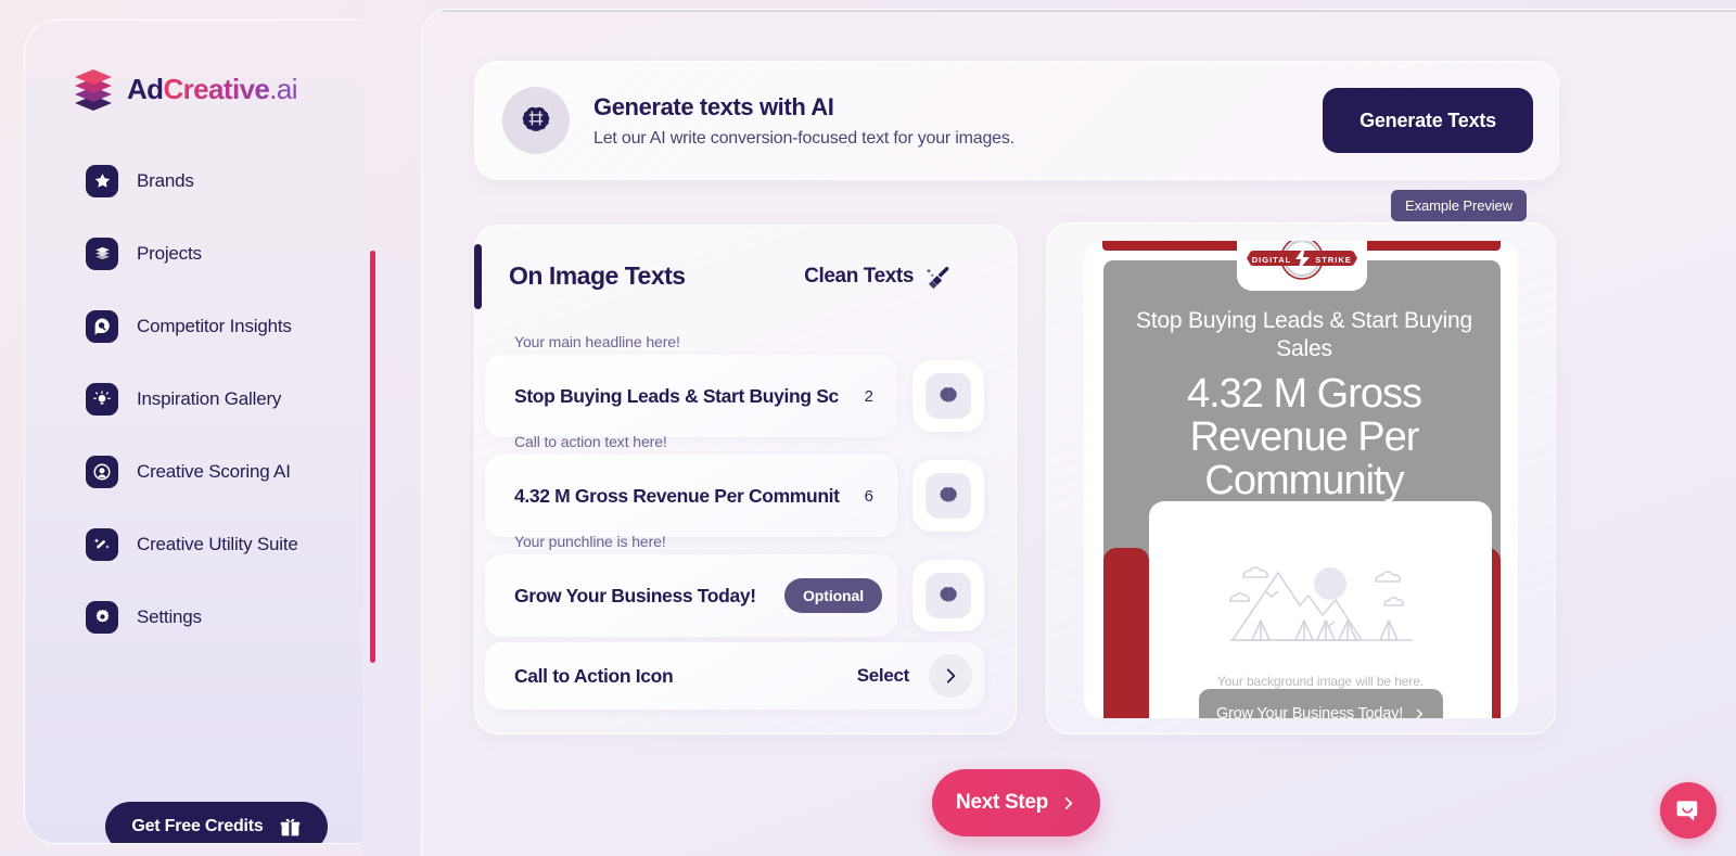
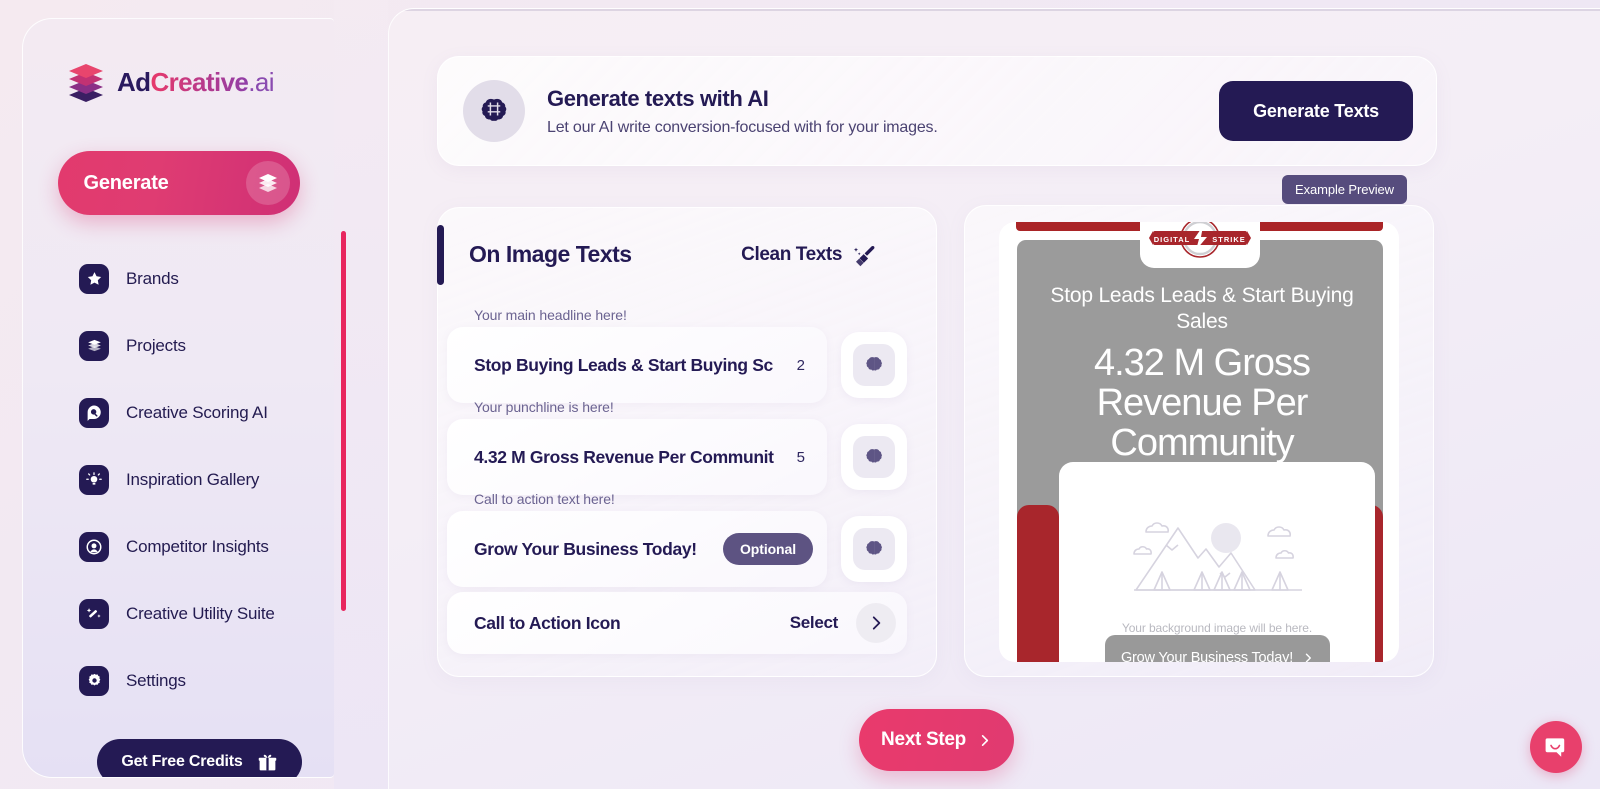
  AdCreative.ai
+ Generate
  Brands
  Projects
- Competitor Insights
+ Creative Scoring AI
  Inspiration Gallery
- Creative Scoring AI
+ Competitor Insights
  Creative Utility Suite
  Settings
  Get Free Credits
  Generate texts with AI
- Let our AI write conversion-focused text for your images.
+ Let our AI write conversion-focused with for your images.
  Generate Texts
  On Image Texts
  Clean Texts
  Your main headline here!
  Stop Buying Leads & Start Buying Sc
  2
- Call to action text here!
+ Your punchline is here!
  4.32 M Gross Revenue Per Communit
- 6
+ 5
- Your punchline is here!
+ Call to action text here!
  Grow Your Business Today!
  Optional
  Call to Action Icon
  Select
  Example Preview
- Stop Buying Leads & Start Buying Sales
+ Stop Leads Leads & Start Buying Sales
  4.32 M Gross Revenue Per Community
  Your background image will be here.
  Grow Your Business Today!
  DIGITAL
  STRIKE
  Next Step
